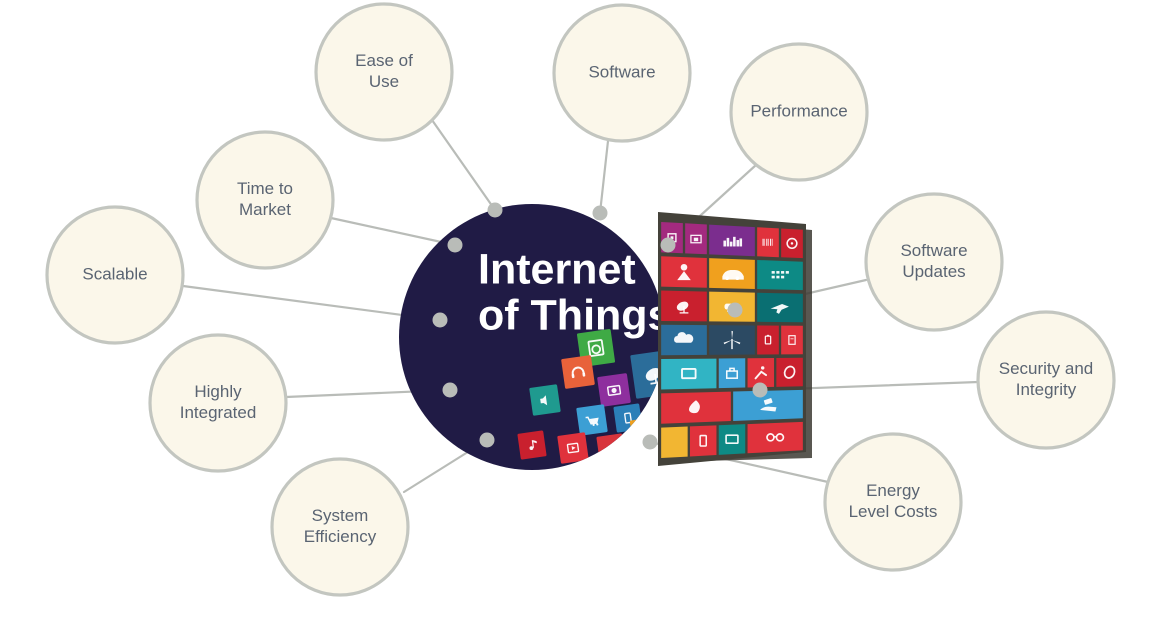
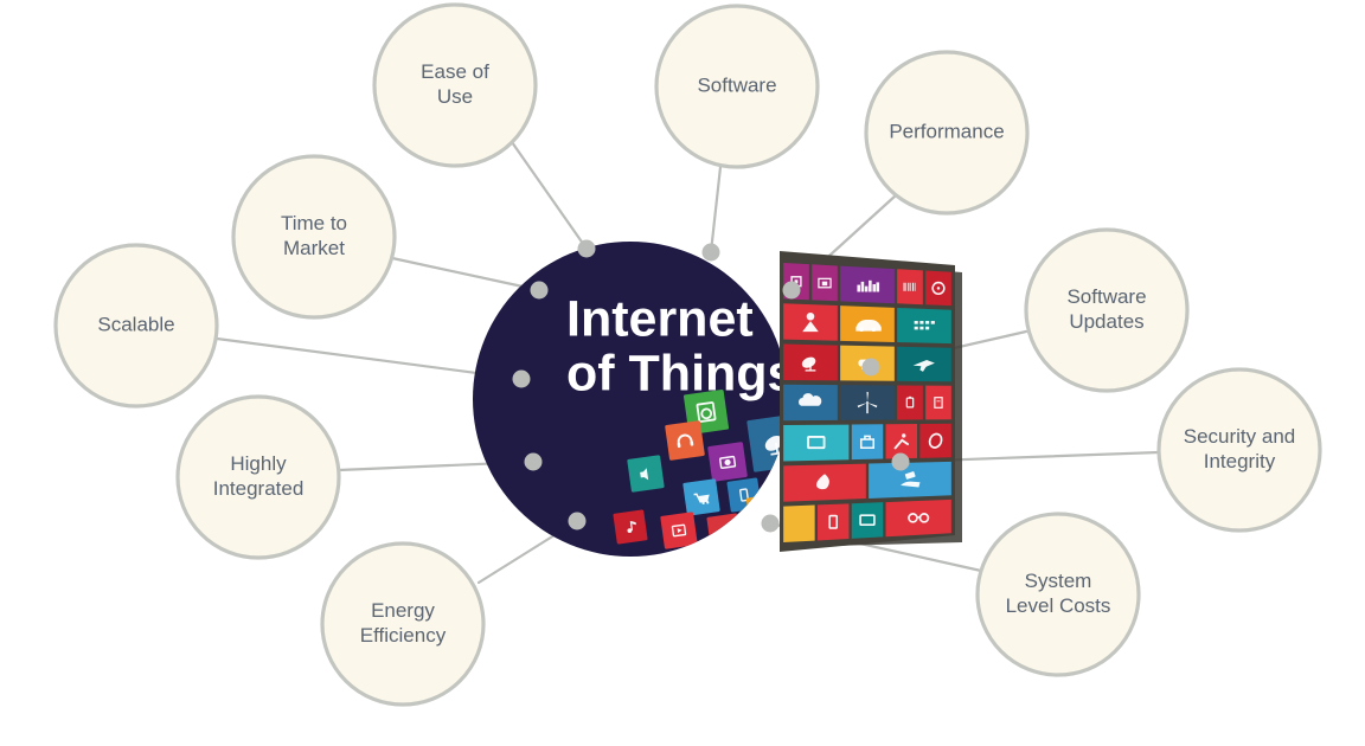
  Internet
  of Thing
  Ease of
  Use
  Software
  Performance
  Time to
  Market
  Software
  Updates
  Scalable
  Security and
  Integrity
  Highly
  Integrated
- Energy
+ System
  Level Costs
- System
+ Energy
  Efficiency
